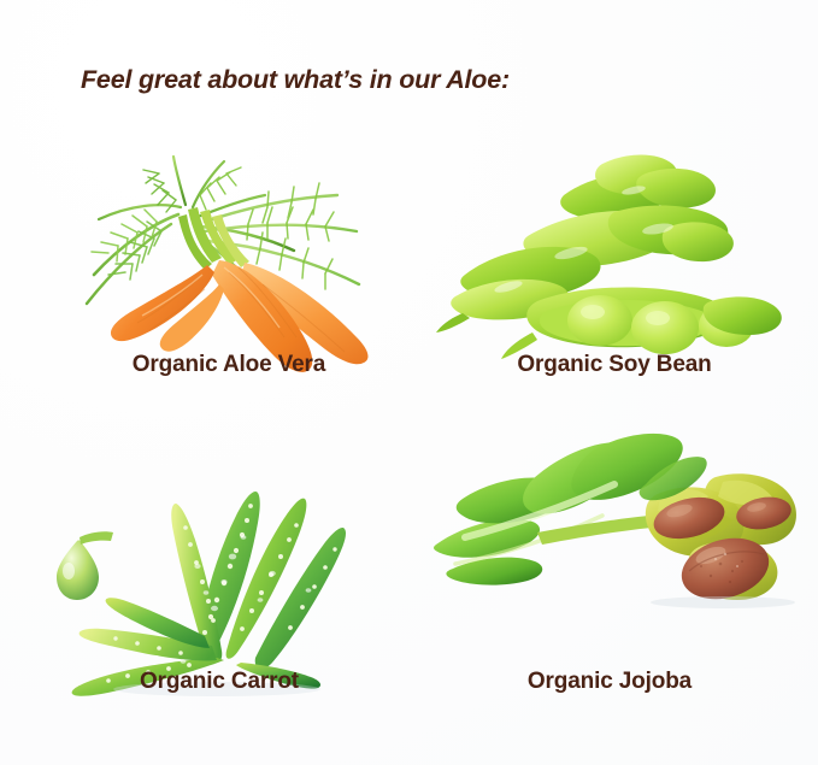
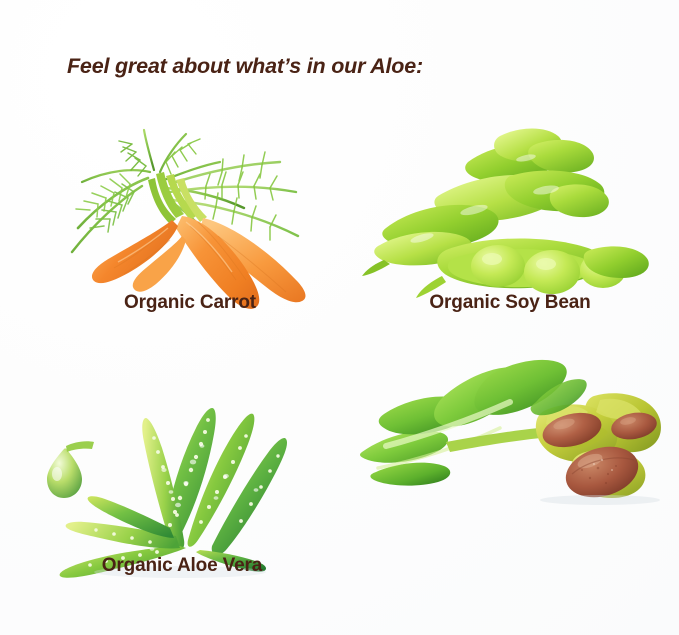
  Feel great about what’s in our Aloe:
- Organic Aloe Vera
+ Organic Carrot
  Organic Soy Bean
- Organic Carrot
+ Organic Aloe Vera
- Organic Jojoba
